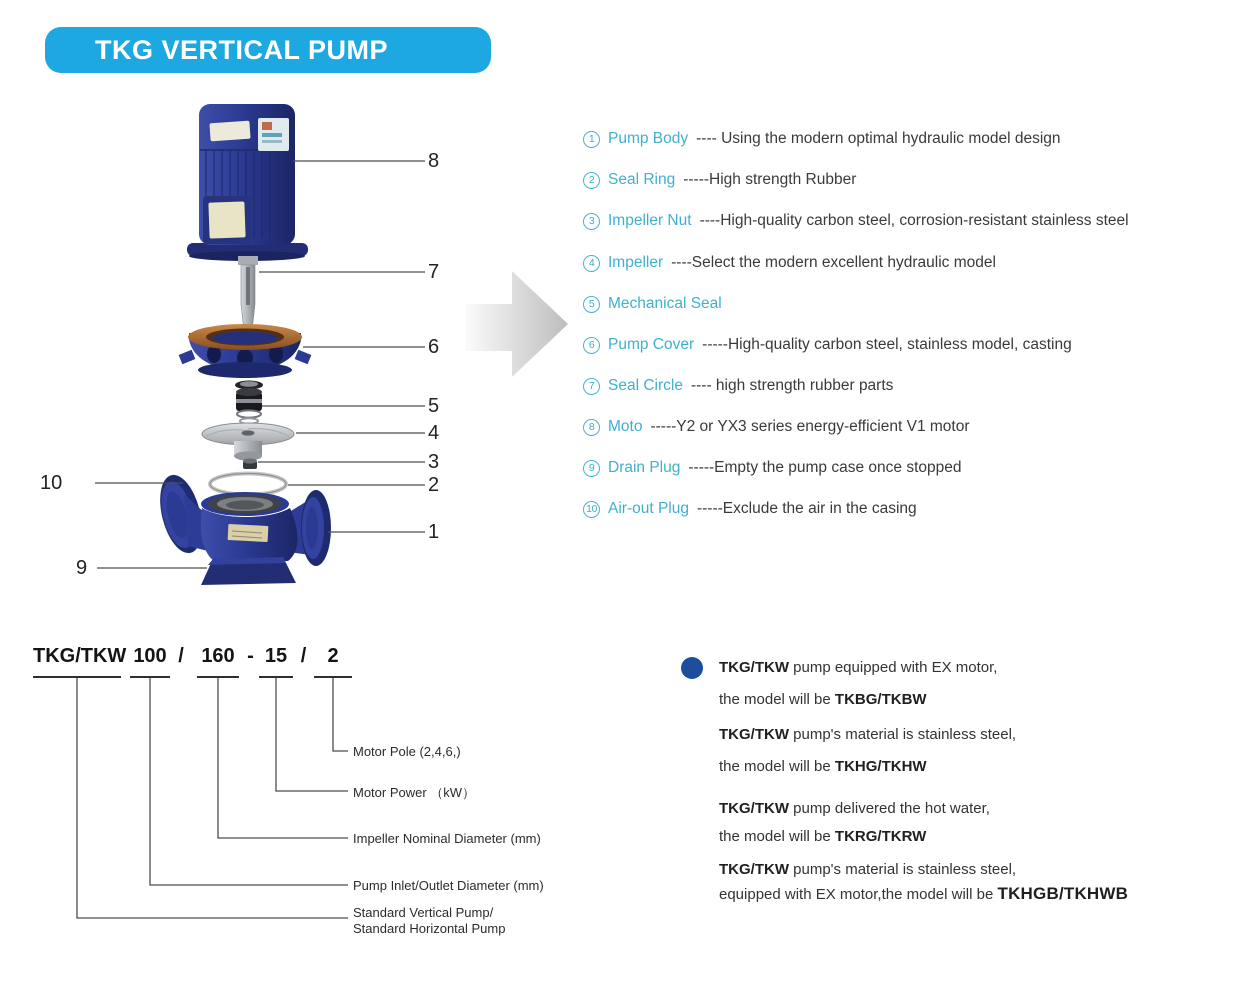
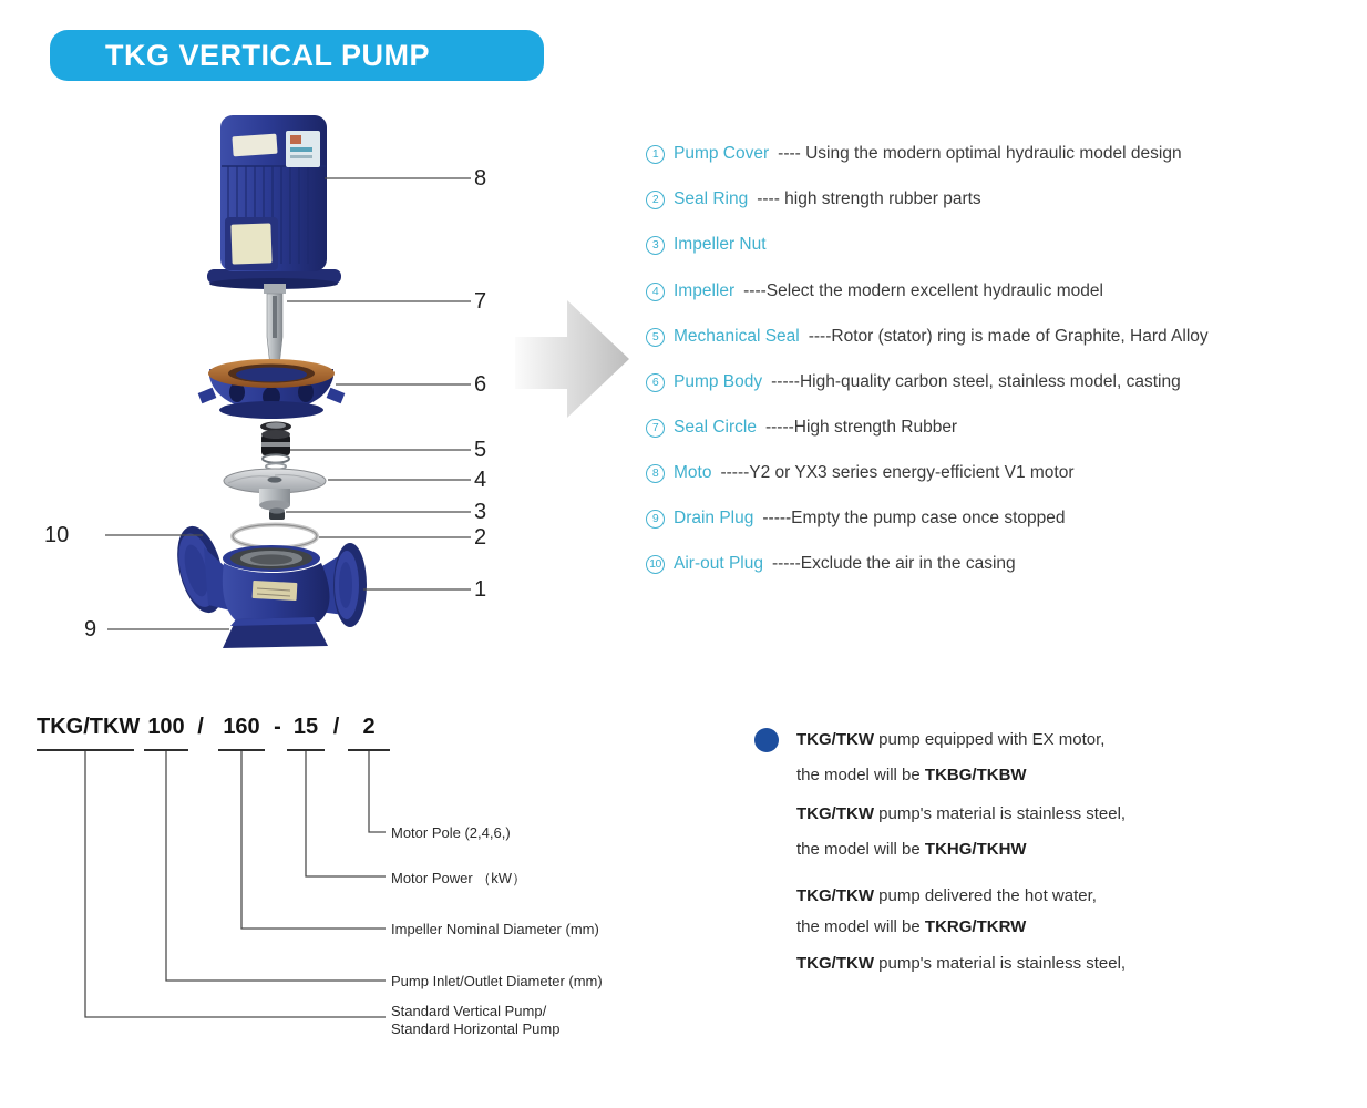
  TKG VERTICAL PUMP
  8
  7
  6
  5
  4
  3
  2
  1
  10
  9
  1
- Pump Body
+ Pump Cover
  ---- Using the modern optimal hydraulic model design
  2
  Seal Ring
- -----High strength Rubber
+ ---- high strength rubber parts
  3
  Impeller Nut
- ----High-quality carbon steel, corrosion-resistant stainless steel
  4
  Impeller
  ----Select the modern excellent hydraulic model
  5
  Mechanical Seal
+ ----Rotor (stator) ring is made of Graphite, Hard Alloy
  6
- Pump Cover
+ Pump Body
  -----High-quality carbon steel, stainless model, casting
  7
  Seal Circle
- ---- high strength rubber parts
+ -----High strength Rubber
  8
  Moto
  -----Y2 or YX3 series energy-efficient V1 motor
  9
  Drain Plug
  -----Empty the pump case once stopped
  10
  Air-out Plug
  -----Exclude the air in the casing
  TKG/TKW
  100
  /
  160
  -
  15
  /
  2
  Motor Pole (2,4,6,)
  Motor Power （kW）
  Impeller Nominal Diameter (mm)
  Pump Inlet/Outlet Diameter (mm)
  Standard Vertical Pump/
  Standard Horizontal Pump
  TKG/TKW pump equipped with EX motor,
  the model will be TKBG/TKBW
  TKG/TKW pump's material is stainless steel,
  the model will be TKHG/TKHW
  TKG/TKW pump delivered the hot water,
  the model will be TKRG/TKRW
  TKG/TKW pump's material is stainless steel,
- equipped with EX motor,the model will be TKHGB/TKHWB
